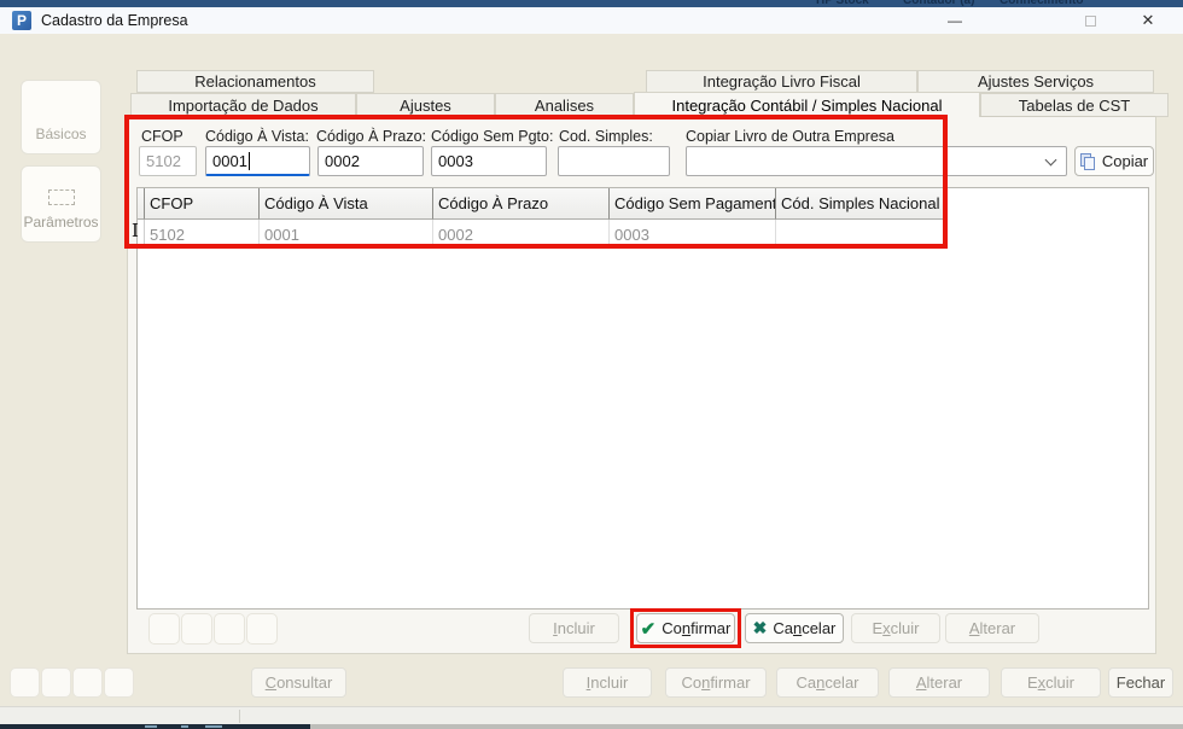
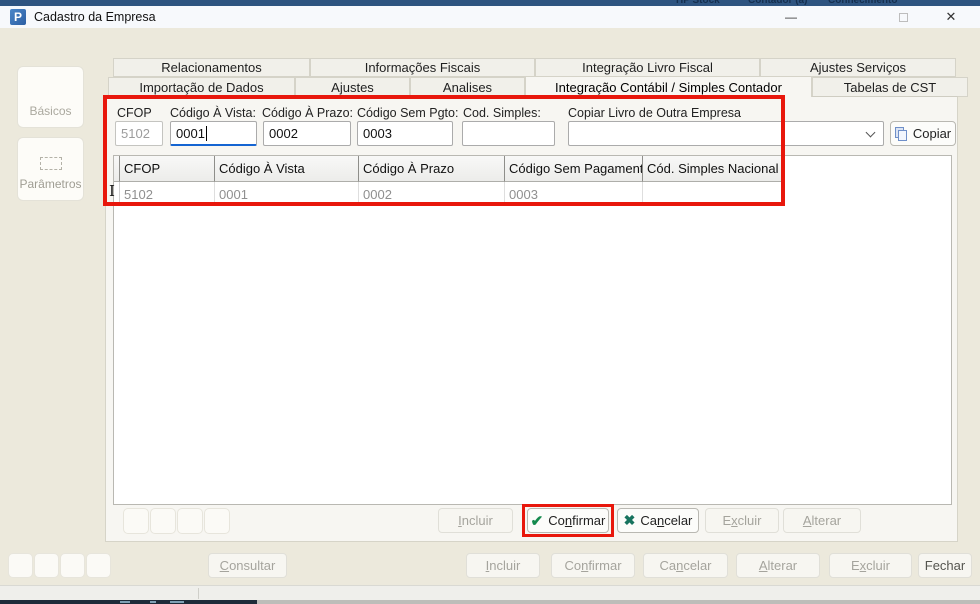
  HP Stock
  Contador (a)
  Conhecimento
  P
  Cadastro da Empresa
  —
  ✕
  Básicos
  Parâmetros
  Relacionamentos
+ Informações Fiscais
  Integração Livro Fiscal
  Ajustes Serviços
  Importação de Dados
  Ajustes
  Analises
- Integração Contábil / Simples Nacional
+ Integração Contábil / Simples Contador
  Tabelas de CST
  CFOP
  Código À Vista:
  Código À Prazo:
  Código Sem Pgto:
  Cod. Simples:
  Copiar Livro de Outra Empresa
  5102
  0001
  0002
  0003
  Copiar
  CFOP
  Código À Vista
  Código À Prazo
  Código Sem Pagament
  Cód. Simples Nacional
  5102
  0001
  0002
  0003
  I
  Incluir
  ✔
  Confirmar
  ✖
  Cancelar
  Excluir
  Alterar
  Consultar
  Incluir
  Confirmar
  Cancelar
  Alterar
  Excluir
  Fechar
